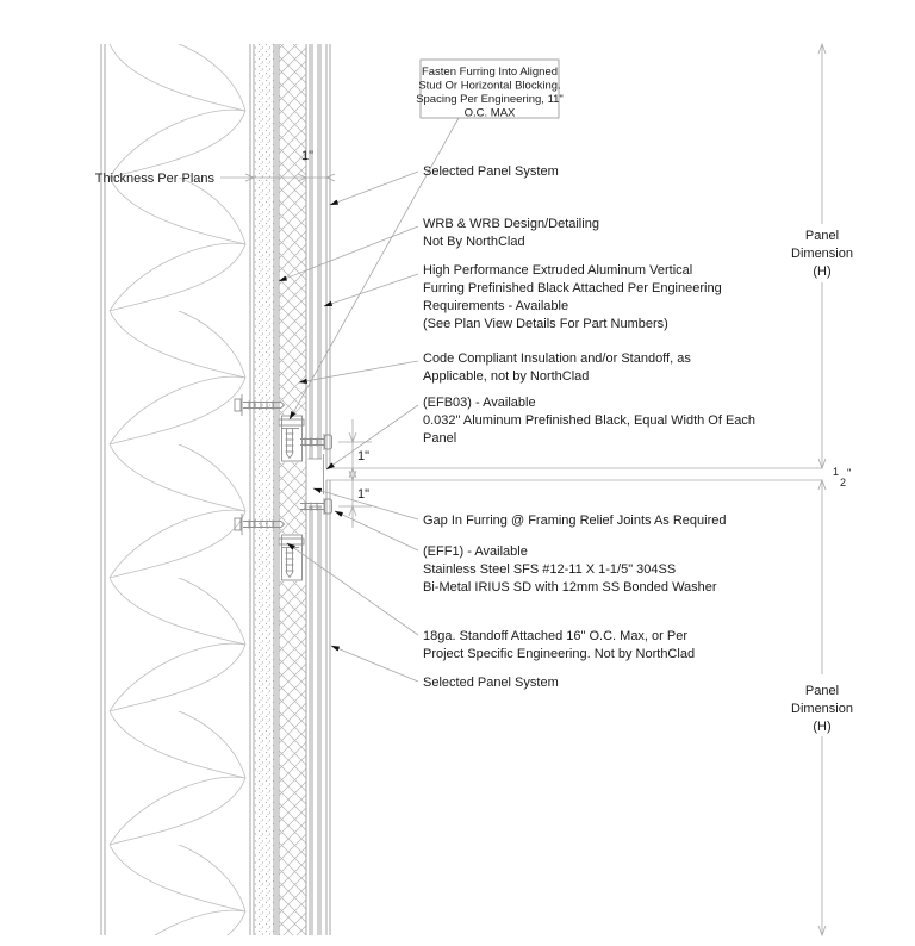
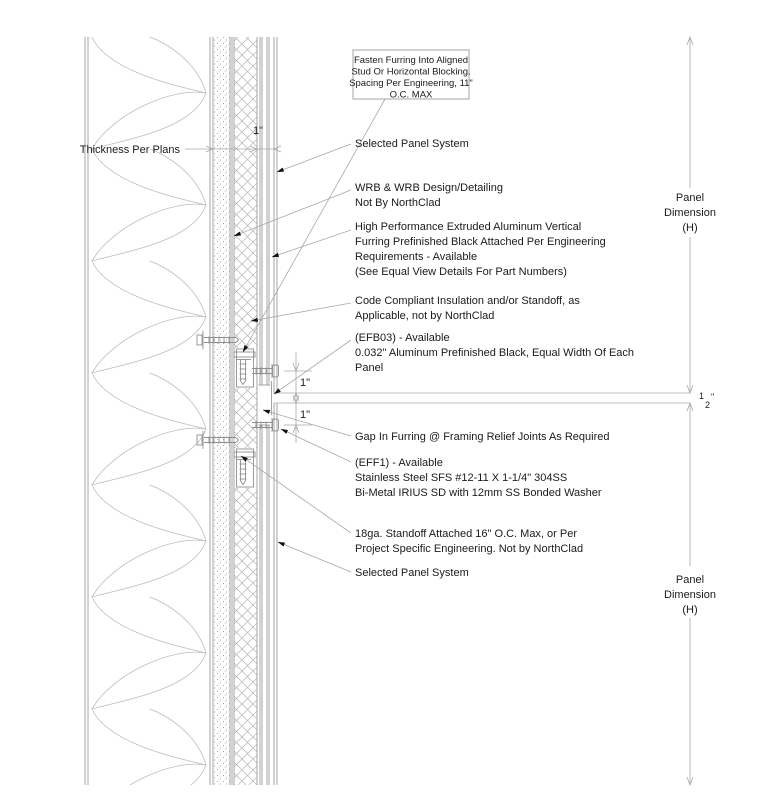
  Fasten Furring Into Aligned
  Stud Or Horizontal Blocking.
  Spacing Per Engineering, 11"
  O.C. MAX
  Thickness Per Plans
  1"
  1"
  1"
  1
  2
  "
  Selected Panel System
  WRB & WRB Design/Detailing
  Not By NorthClad
  High Performance Extruded Aluminum Vertical
  Furring Prefinished Black Attached Per Engineering
  Requirements - Available
- (See Plan View Details For Part Numbers)
+ (See Equal View Details For Part Numbers)
  Code Compliant Insulation and/or Standoff, as
  Applicable, not by NorthClad
  (EFB03) - Available
  0.032" Aluminum Prefinished Black, Equal Width Of Each
  Panel
  Gap In Furring @ Framing Relief Joints As Required
  (EFF1) - Available
- Stainless Steel SFS #12-11 X 1-1/5" 304SS
+ Stainless Steel SFS #12-11 X 1-1/4" 304SS
  Bi-Metal IRIUS SD with 12mm SS Bonded Washer
  18ga. Standoff Attached 16" O.C. Max, or Per
  Project Specific Engineering. Not by NorthClad
  Selected Panel System
  Panel
  Dimension
  (H)
  Panel
  Dimension
  (H)
